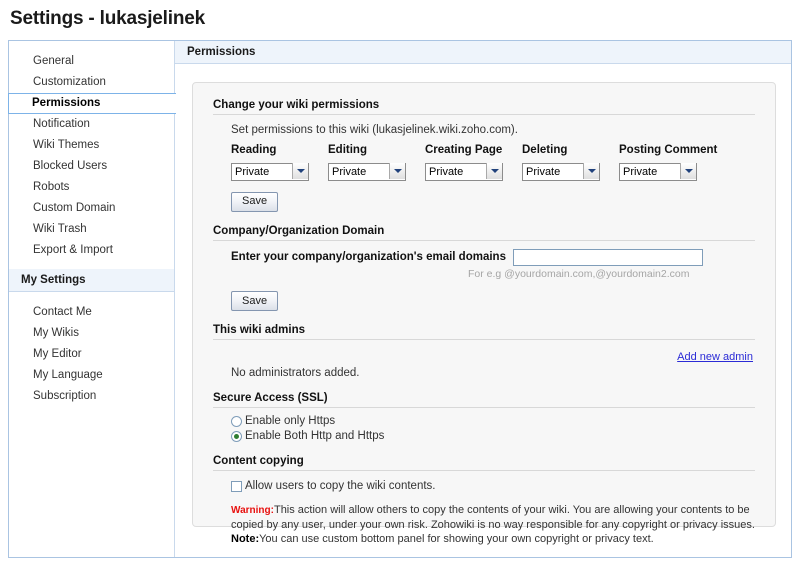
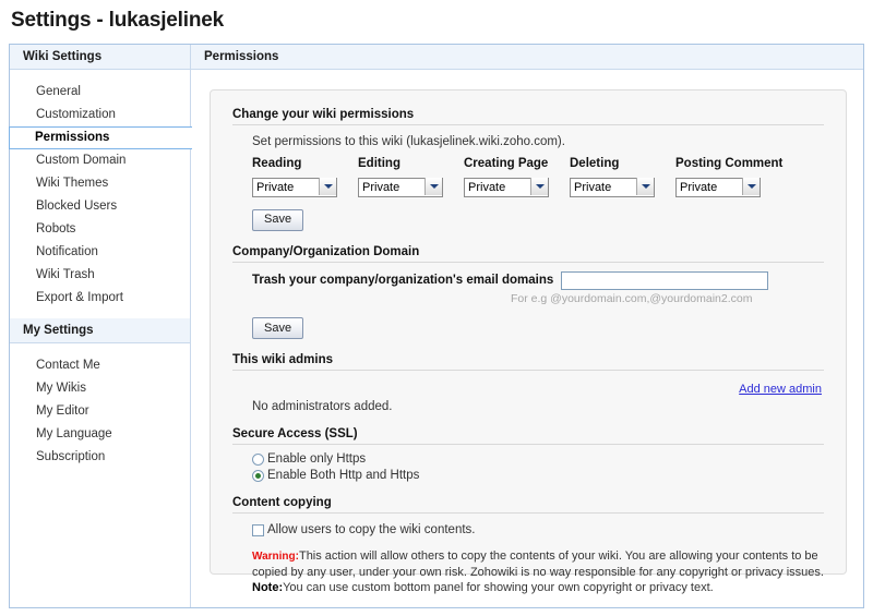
  Settings - lukasjelinek
+ Wiki Settings
  General
  Customization
  Permissions
- Notification
+ Custom Domain
  Wiki Themes
  Blocked Users
  Robots
- Custom Domain
+ Notification
  Wiki Trash
  Export & Import
  My Settings
  Contact Me
  My Wikis
  My Editor
  My Language
  Subscription
  Permissions
  Change your wiki permissions
  Set permissions to this wiki (lukasjelinek.wiki.zoho.com).
  Reading
  Private
  Editing
  Private
  Creating Page
  Private
  Deleting
  Private
  Posting Comment
  Private
  Save
  Company/Organization Domain
- Enter your company/organization's email domains
+ Trash your company/organization's email domains
  For e.g @yourdomain.com,@yourdomain2.com
  Save
  This wiki admins
  Add new admin
  No administrators added.
  Secure Access (SSL)
  Enable only Https
  Enable Both Http and Https
  Content copying
  Allow users to copy the wiki contents.
  Warning:This action will allow others to copy the contents of your wiki. You are allowing your contents to be copied by any user, under your own risk. Zohowiki is no way responsible for any copyright or privacy issues.
  Note:You can use custom bottom panel for showing your own copyright or privacy text.
